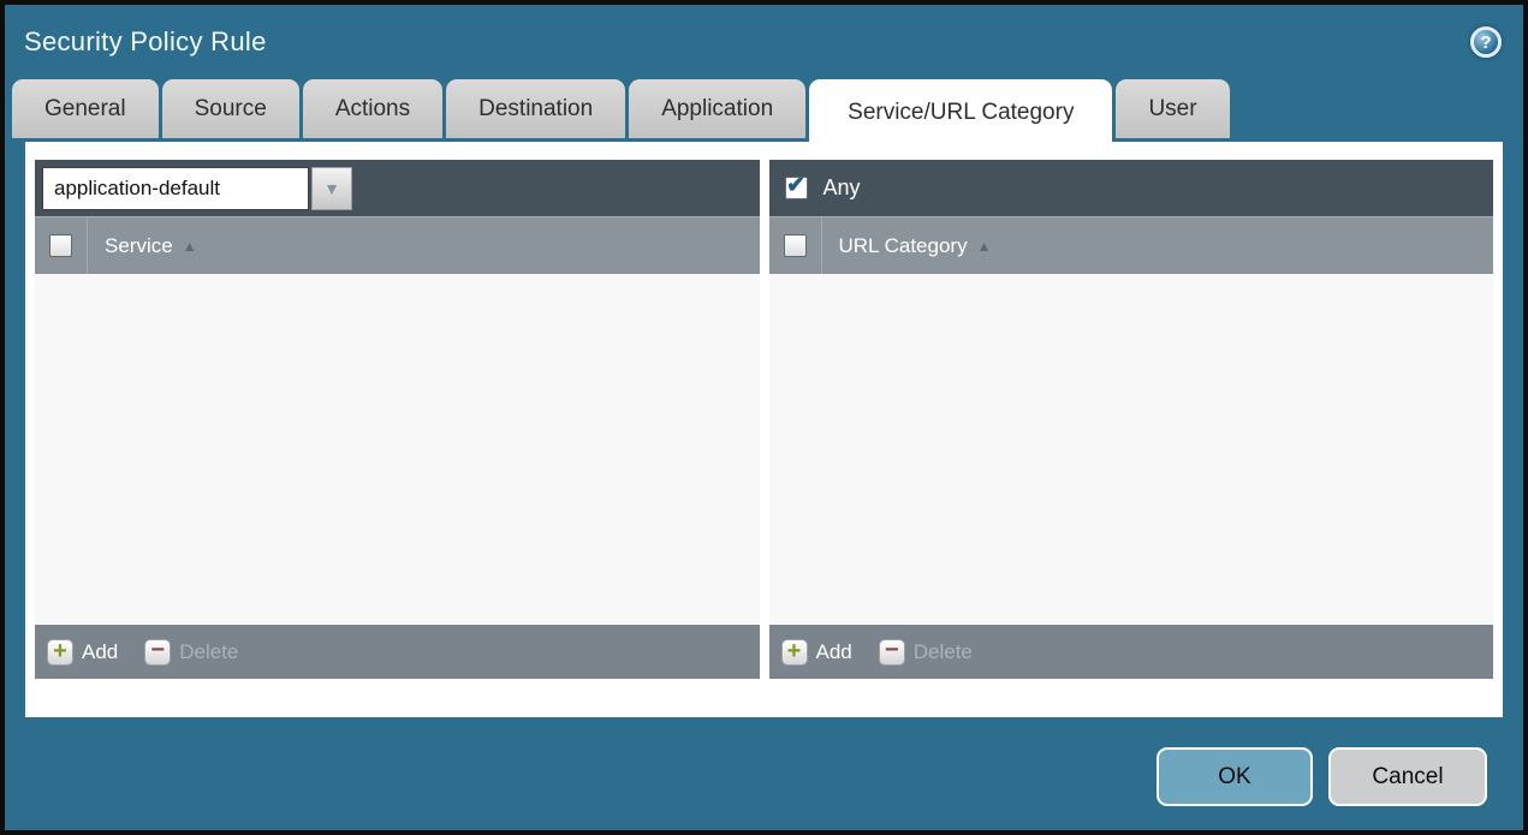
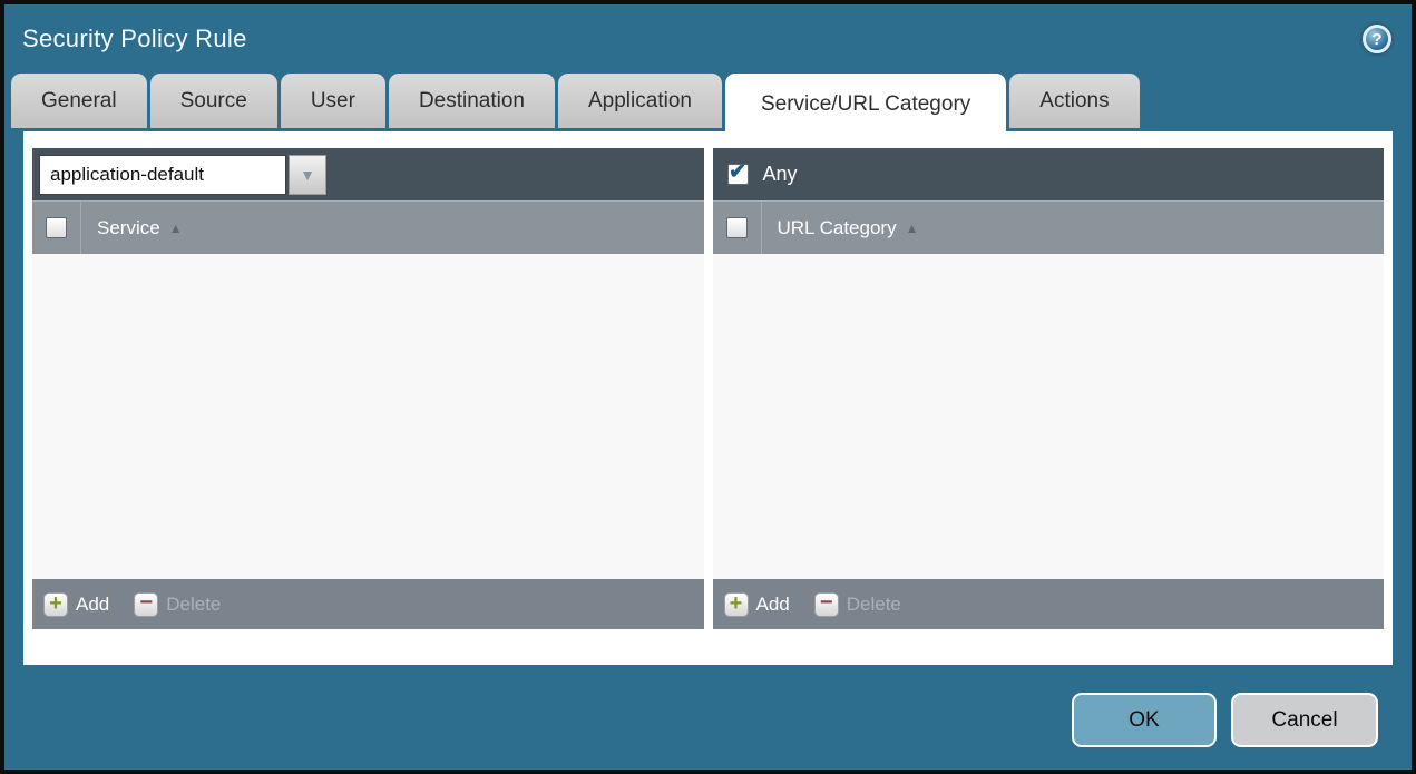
  Security Policy Rule
  ?
  General
  Source
- Actions
+ User
  Destination
  Application
  Service/URL Category
- User
+ Actions
  application-default
  ▼
  Service
  ▲
  +
  Add
  −
  Delete
  ✔
  Any
  URL Category
  ▲
  +
  Add
  −
  Delete
  OK
  Cancel
